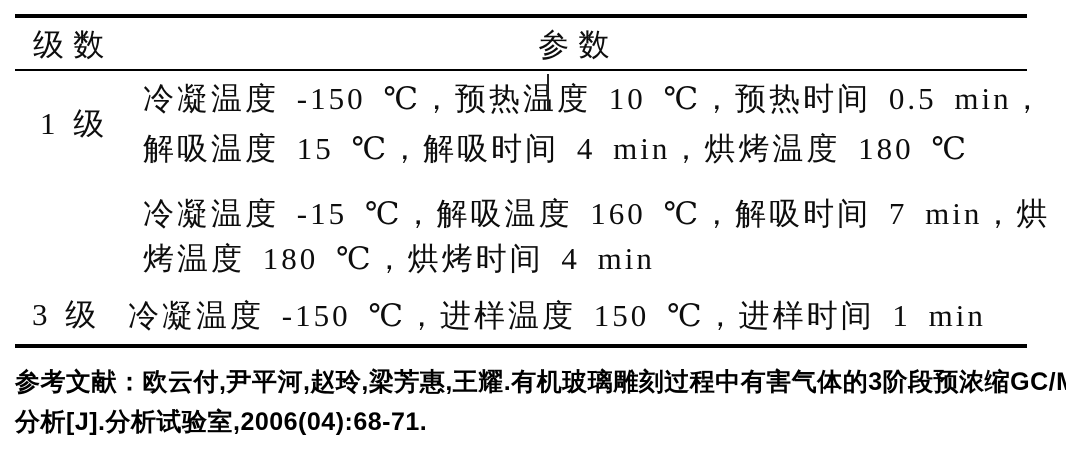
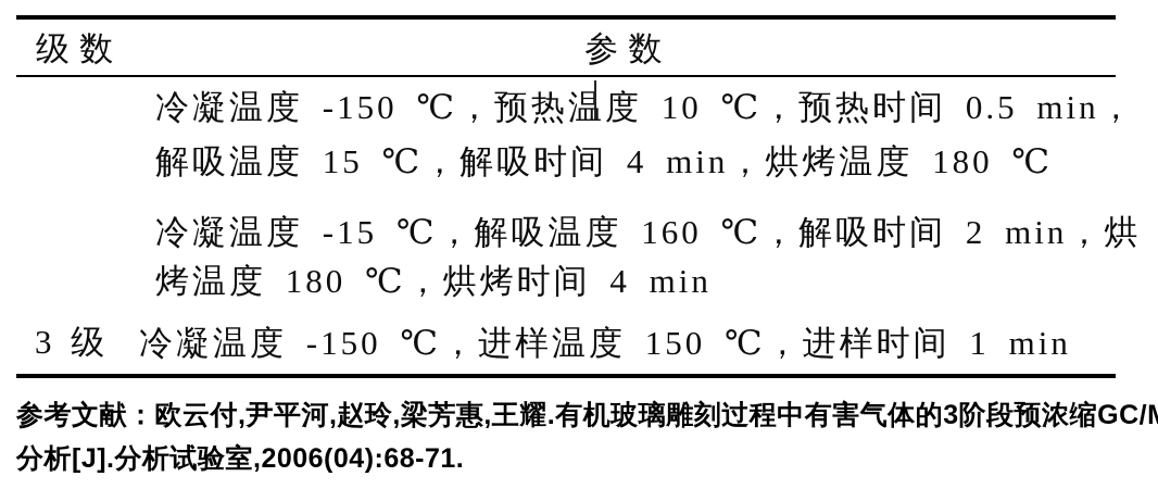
  级数
  参数
- 1 级
  冷凝温度 -150 ℃，预热温度 10 ℃，预热时间 0.5 min，
  解吸温度 15 ℃，解吸时间 4 min，烘烤温度 180 ℃
- 冷凝温度 -15 ℃，解吸温度 160 ℃，解吸时间 7 min，烘
+ 冷凝温度 -15 ℃，解吸温度 160 ℃，解吸时间 2 min，烘
  烤温度 180 ℃，烘烤时间 4 min
  3 级
  冷凝温度 -150 ℃，进样温度 150 ℃，进样时间 1 min
  参考文献：欧云付,尹平河,赵玲,梁芳惠,王耀.有机玻璃雕刻过程中有害气体的3阶段预浓缩GC/
  分析[J].分析试验室,2006(04):68-71.
